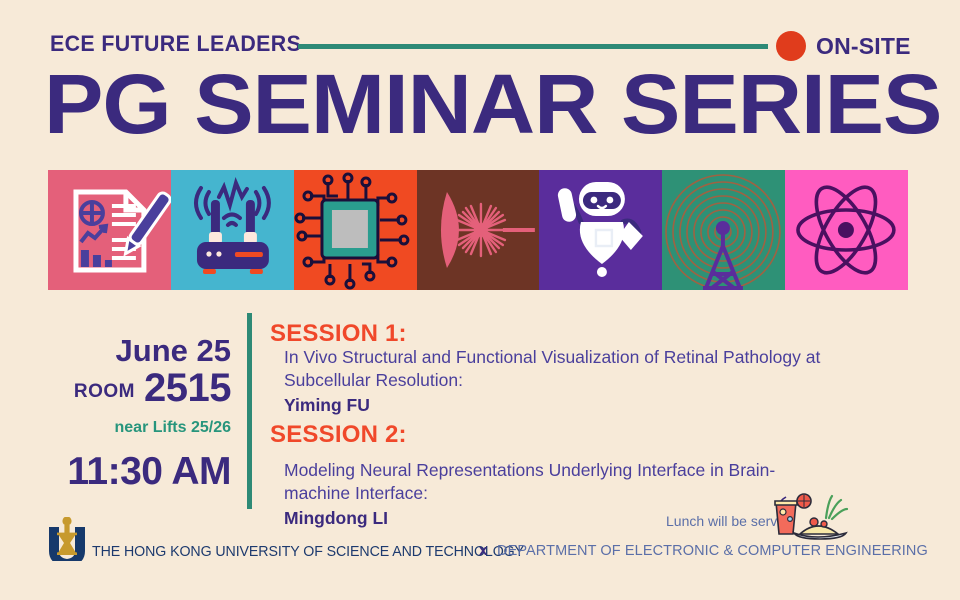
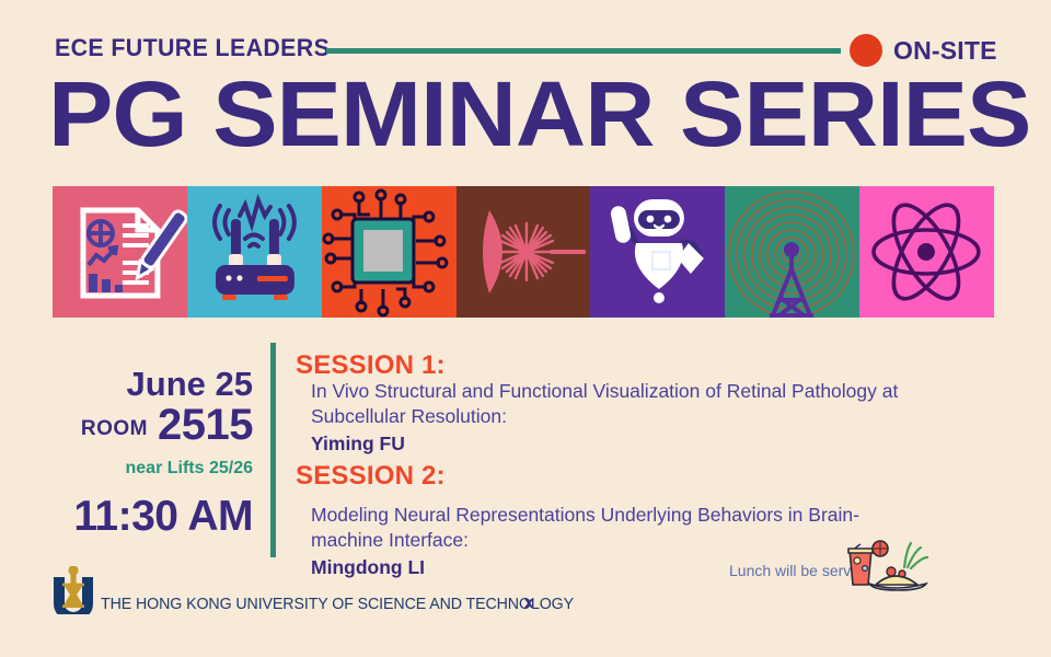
  ECE FUTURE LEADERS
  ON-SITE
  PG SEMINAR SERIES
  June 25
  ROOM 2515
  near Lifts 25/26
  11:30 AM
  SESSION 1:
  In Vivo Structural and Functional Visualization of Retinal Pathology at Subcellular Resolution:
  Yiming FU
  SESSION 2:
- Modeling Neural Representations Underlying Interface in Brain-machine Interface:
+ Modeling Neural Representations Underlying Behaviors in Brain-machine Interface:
  Mingdong LI
  Lunch will be serv
  THE HONG KONG UNIVERSITY OF SCIENCE AND TECHNOLOGY
  x
- DEPARTMENT OF ELECTRONIC & COMPUTER ENGINEERING
